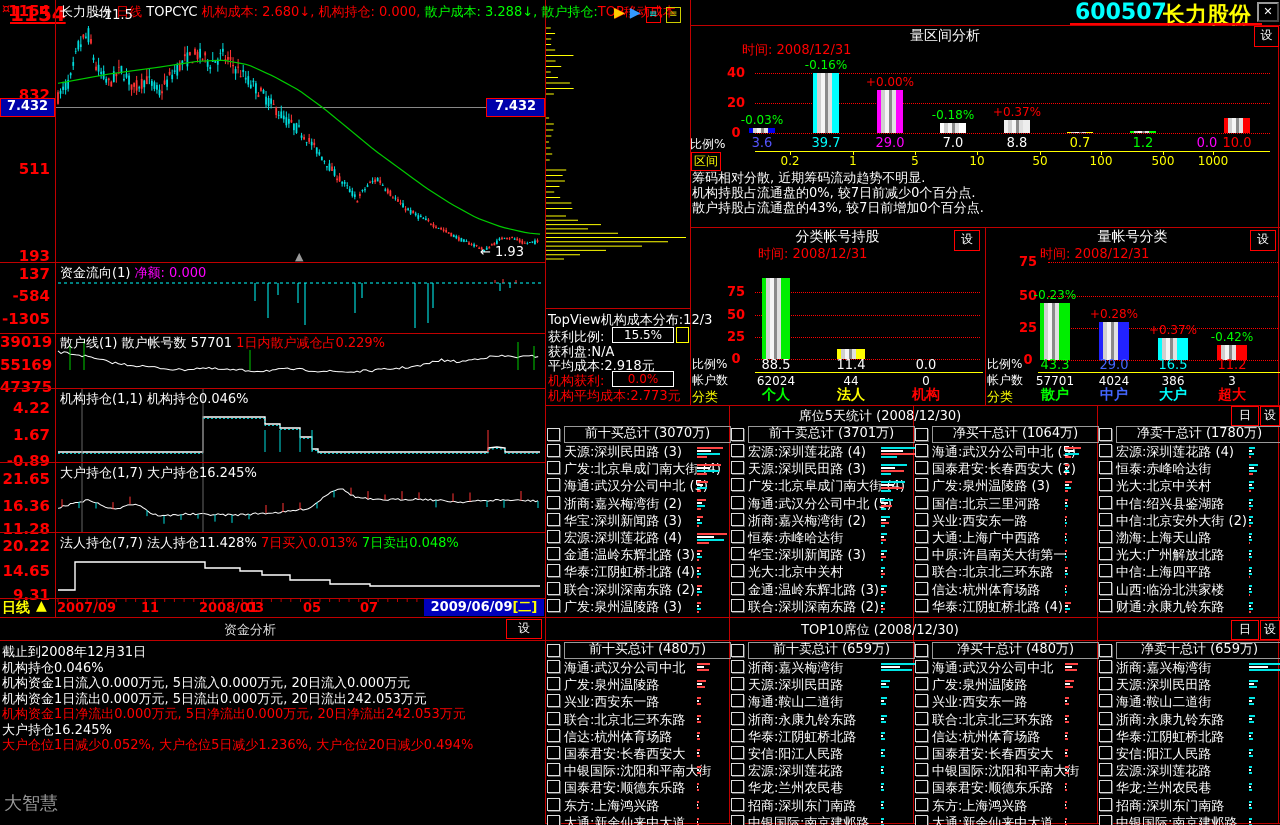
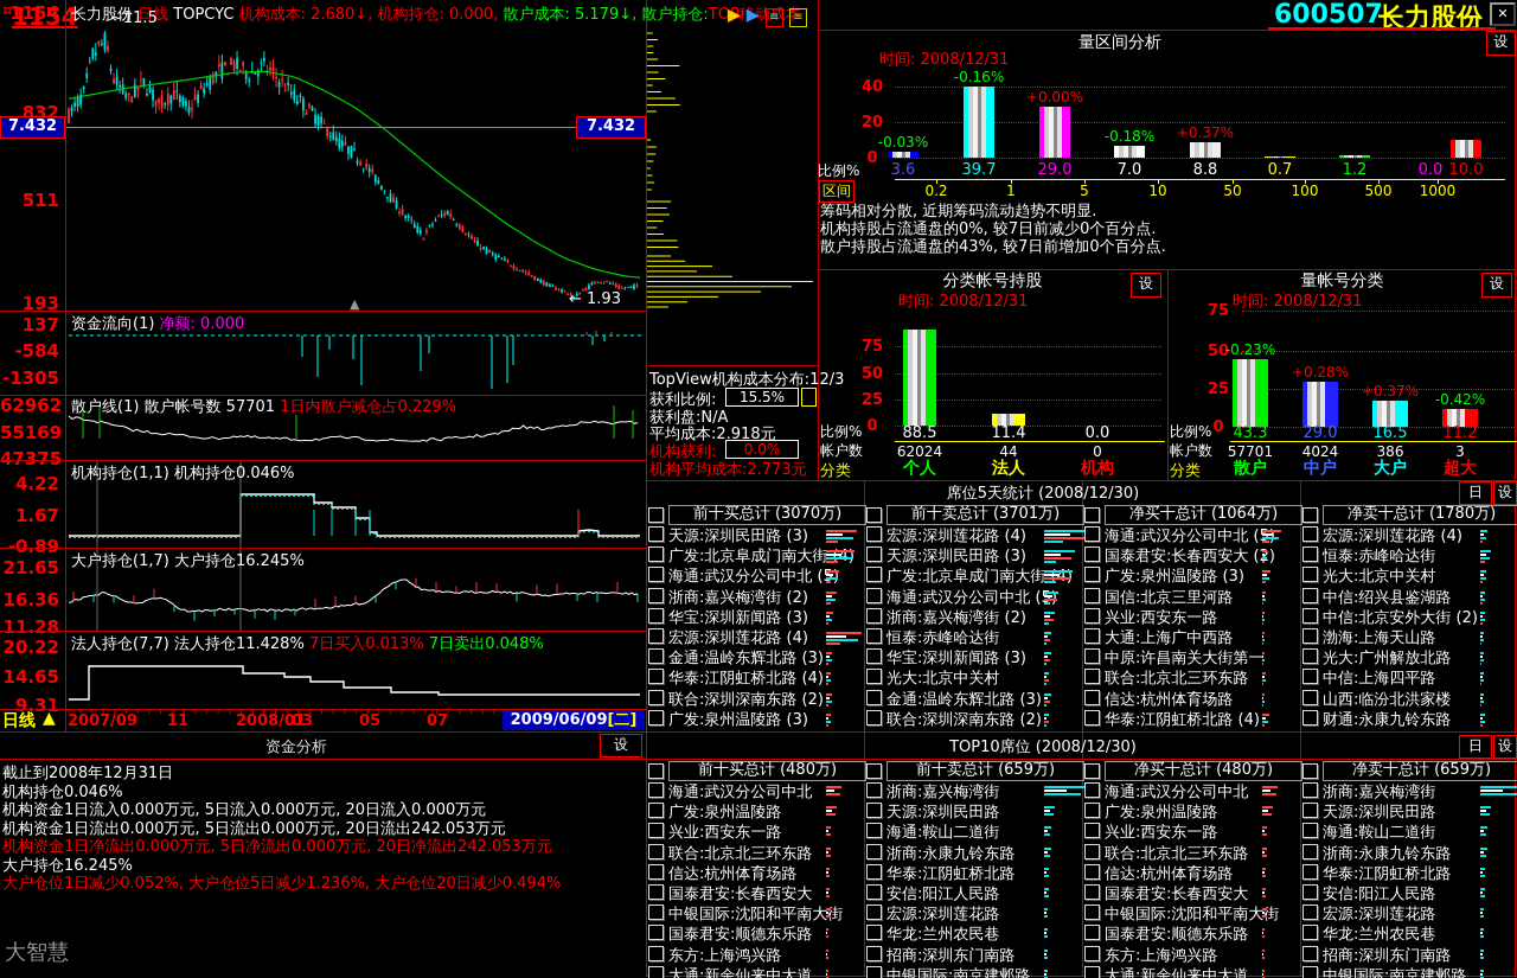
  40
  20
  0
  -0.03%
  3.6
  -0.16%
  39.7
  +0.00%
  29.0
  -0.18%
  7.0
  +0.37%
  8.8
  0.7
  1.2
  0.0
  10.0
  0.2
  1
  5
  10
  50
  100
  500
  1000
  75
  50
  25
  0
  88.5
  62024
  个人
  11.4
  44
  法人
  0.0
  0
  机构
  75
  50
  25
  0
  -0.23%
  43.3
  57701
  散户
  +0.28%
  29.0
  4024
  中户
  +0.37%
  16.5
  386
  大户
  -0.42%
  11.2
  3
  超大
  ¤
  1154
- 长力股份 日线 TOPCYC 机构成本: 2.680↓, 机构持仓: 0.000, 散户成本: 3.288↓, 散户持仓:TOP移动成本
+ 长力股份 日线 TOPCYC 机构成本: 2.680↓, 机构持仓: 0.000, 散户成本: 5.179↓, 散户持仓:TOP移动成本
  ▶ ▶ ≡ ≡
  ~11.5
  ← 1.93
  ▲
  1154
  832
  511
  193
  137
  -584
  -1305
- 39019
+ 62962
  55169
  47375
  4.22
  1.67
  -0.89
  21.65
  16.36
  11.28
  20.22
  14.65
  9.31
  7.432
  7.432
  资金流向(1) 净额: 0.000
  散户线(1) 散户帐号数 57701 1日内散户减仓占0.229%
  机构持仓(1,1) 机构持仓0.046%
  大户持仓(1,7) 大户持仓16.245%
  法人持仓(7,7) 法人持仓11.428% 7日买入0.013% 7日卖出0.048%
  日线
  ▲
  2007/09
  11
  2008/01
  03
  05
  07
  2009/06/09[二]
  资金分析
  设
  截止到2008年12月31日
  机构持仓0.046%
  机构资金1日流入0.000万元, 5日流入0.000万元, 20日流入0.000万元
  机构资金1日流出0.000万元, 5日流出0.000万元, 20日流出242.053万元
  机构资金1日净流出0.000万元, 5日净流出0.000万元, 20日净流出242.053万元
  大户持仓16.245%
  大户仓位1日减少0.052%, 大户仓位5日减少1.236%, 大户仓位20日减少0.494%
  大智慧
  TopView机构成本分布:12/3
  获利比例:
  15.5%
  获利盘:N/A
  平均成本:2.918元
  机构获利:
  0.0%
  机构平均成本:2.773元
  600507
  长力股份
  ✕
  设
  量区间分析
  时间: 2008/12/31
  比例%
  区间
  筹码相对分散, 近期筹码流动趋势不明显.
  机构持股占流通盘的0%, 较7日前减少0个百分点.
  散户持股占流通盘的43%, 较7日前增加0个百分点.
  分类帐号持股
  设
  时间: 2008/12/31
  比例%
  帐户数
  分类
  量帐号分类
  设
  时间: 2008/12/31
  比例%
  帐户数
  分类
  席位5天统计 (2008/12/30)
  日
  设
  前十买总计 (3070万)
  天源:深圳民田路 (3)
  广发:北京阜成门南大街
  海通:武汉分公司中北 (
  浙商:嘉兴梅湾街 (2)
  华宝:深圳新闻路 (3)
  宏源:深圳莲花路 (4)
  金通:温岭东辉北路 (3)
  华泰:江阴虹桥北路 (4)
  联合:深圳深南东路 (2)
  广发:泉州温陵路 (3)
  前十卖总计 (3701万)
  宏源:深圳莲花路 (4)
  天源:深圳民田路 (3)
  广发:北京阜成门南大街
  海通:武汉分公司中北 (
  浙商:嘉兴梅湾街 (2)
  恒泰:赤峰哈达街
  华宝:深圳新闻路 (3)
  光大:北京中关村
  金通:温岭东辉北路 (3)
  联合:深圳深南东路 (2)
  净买十总计 (1064万)
  海通:武汉分公司中北 (
  国泰君安:长春西安大 ()
  广发:泉州温陵路 (3)
  国信:北京三里河路
  兴业:西安东一路
  大通:上海广中西路
  中原:许昌南关大街第一
  联合:北京北三环东路
  信达:杭州体育场路
  华泰:江阴虹桥北路 (4)
  净卖十总计 (1780万)
  宏源:深圳莲花路 (4)
  恒泰:赤峰哈达街
  光大:北京中关村
  中信:绍兴县鉴湖路
  中信:北京安外大街 (2)
  渤海:上海天山路
  光大:广州解放北路
  中信:上海四平路
  山西:临汾北洪家楼
  财通:永康九铃东路
  TOP10席位 (2008/12/30)
  日
  设
  前十买总计 (480万)
  海通:武汉分公司中北
  广发:泉州温陵路
  兴业:西安东一路
  联合:北京北三环东路
  信达:杭州体育场路
  国泰君安:长春西安大
  中银国际:沈阳和平南大街
  国泰君安:顺德东乐路
  东方:上海鸿兴路
  大通:新余仙来中大道
  前十卖总计 (659万)
  浙商:嘉兴梅湾街
  天源:深圳民田路
  海通:鞍山二道街
  浙商:永康九铃东路
  华泰:江阴虹桥北路
  安信:阳江人民路
  宏源:深圳莲花路
  华龙:兰州农民巷
  招商:深圳东门南路
  中银国际:南京建邺路
  净买十总计 (480万)
  海通:武汉分公司中北
  广发:泉州温陵路
  兴业:西安东一路
  联合:北京北三环东路
  信达:杭州体育场路
  国泰君安:长春西安大
  中银国际:沈阳和平南大街
  国泰君安:顺德东乐路
  东方:上海鸿兴路
  大通:新余仙来中大道
  净卖十总计 (659万)
  浙商:嘉兴梅湾街
  天源:深圳民田路
  海通:鞍山二道街
  浙商:永康九铃东路
  华泰:江阴虹桥北路
  安信:阳江人民路
  宏源:深圳莲花路
  华龙:兰州农民巷
  招商:深圳东门南路
  中银国际:南京建邺路
